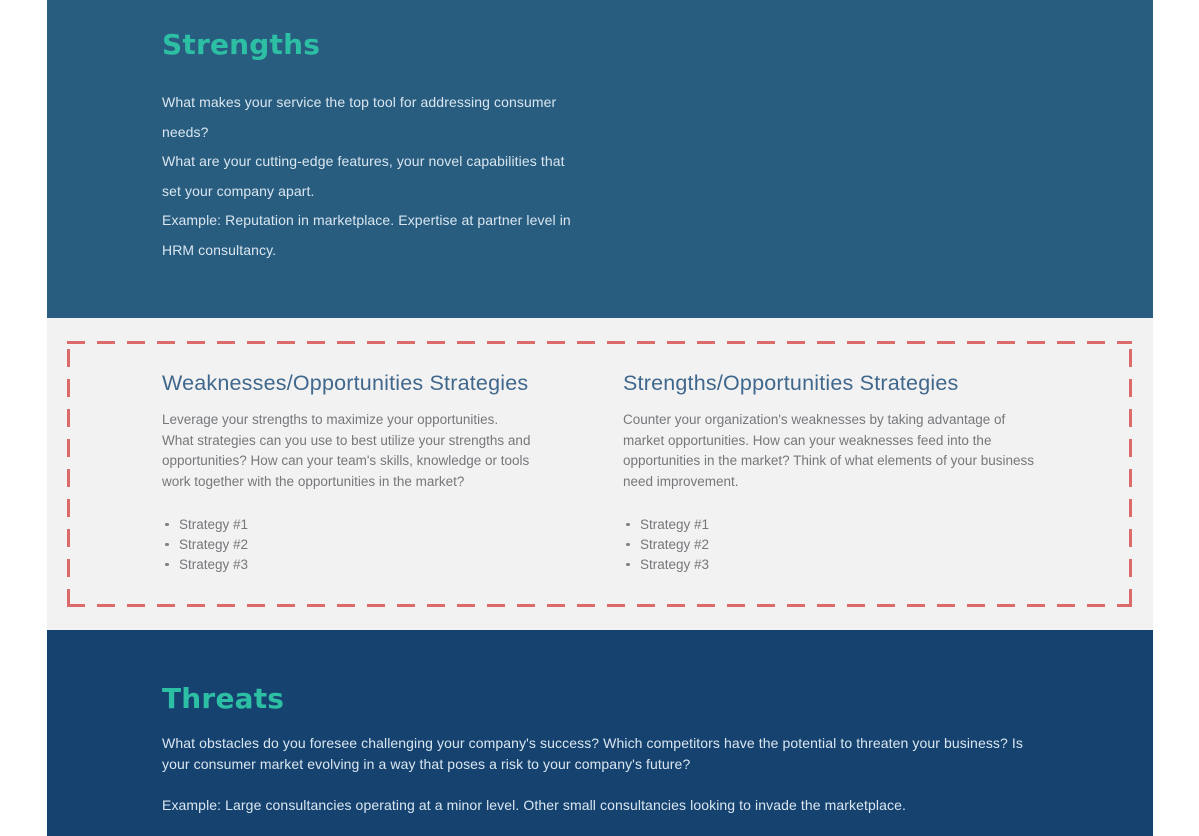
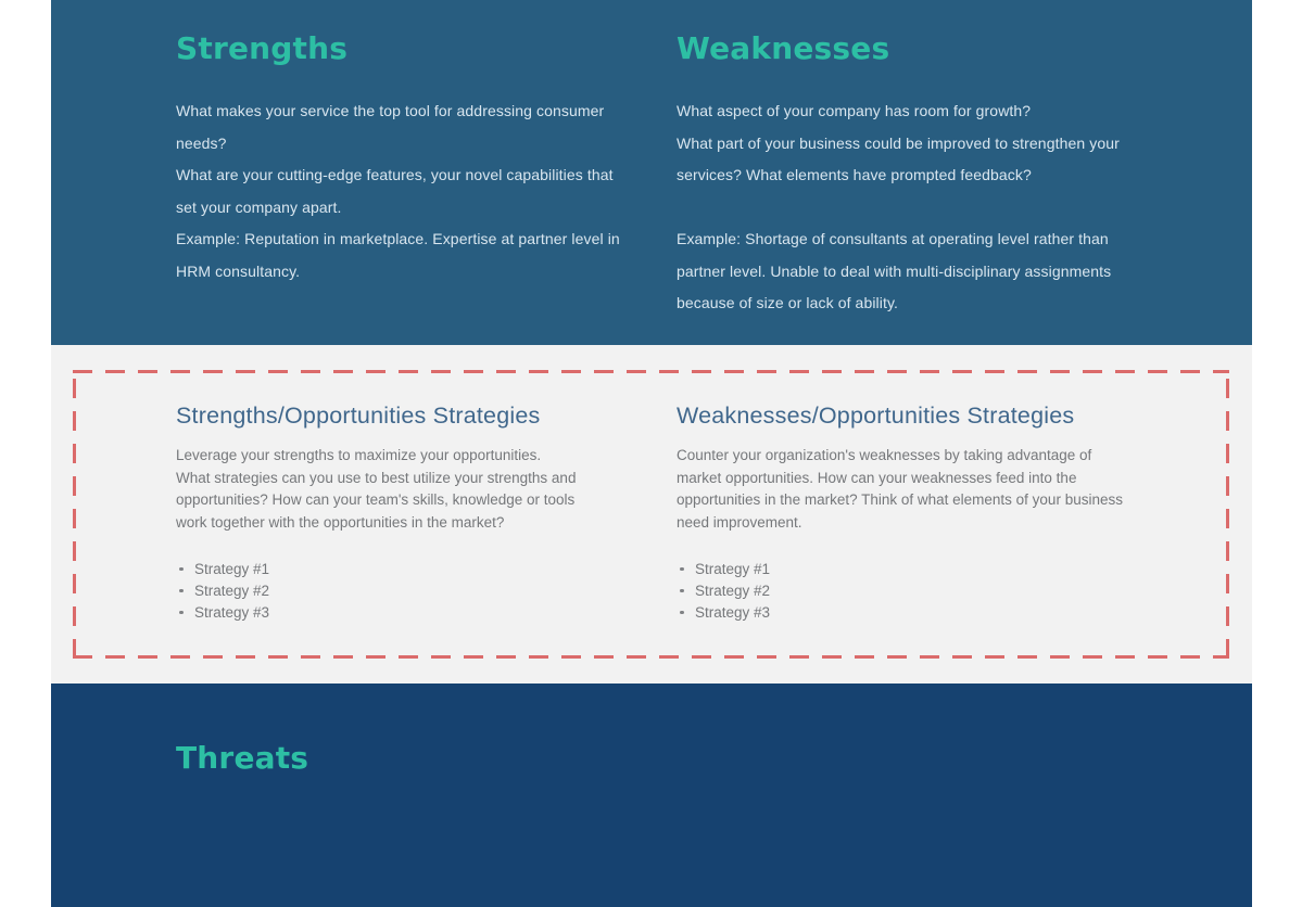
  Strengths
  What makes your service the top tool for addressing consumer needs?
  What are your cutting-edge features, your novel capabilities that set your company apart.
  Example: Reputation in marketplace. Expertise at partner level in HRM consultancy.
+ Weaknesses
+ What aspect of your company has room for growth?
+ What part of your business could be improved to strengthen your services? What elements have prompted feedback?
+ Example: Shortage of consultants at operating level rather than partner level. Unable to deal with multi-disciplinary assignments because of size or lack of ability.
- Weaknesses/Opportunities Strategies
+ Strengths/Opportunities Strategies
  Leverage your strengths to maximize your opportunities.
  What strategies can you use to best utilize your strengths and opportunities? How can your team's skills, knowledge or tools work together with the opportunities in the market?
  Strategy #1
  Strategy #2
  Strategy #3
- Strengths/Opportunities Strategies
+ Weaknesses/Opportunities Strategies
  Counter your organization's weaknesses by taking advantage of market opportunities. How can your weaknesses feed into the opportunities in the market? Think of what elements of your business need improvement.
  Strategy #1
  Strategy #2
  Strategy #3
  Threats
- What obstacles do you foresee challenging your company's success? Which competitors have the potential to threaten your business? Is your consumer market evolving in a way that poses a risk to your company's future?
- Example: Large consultancies operating at a minor level. Other small consultancies looking to invade the marketplace.
